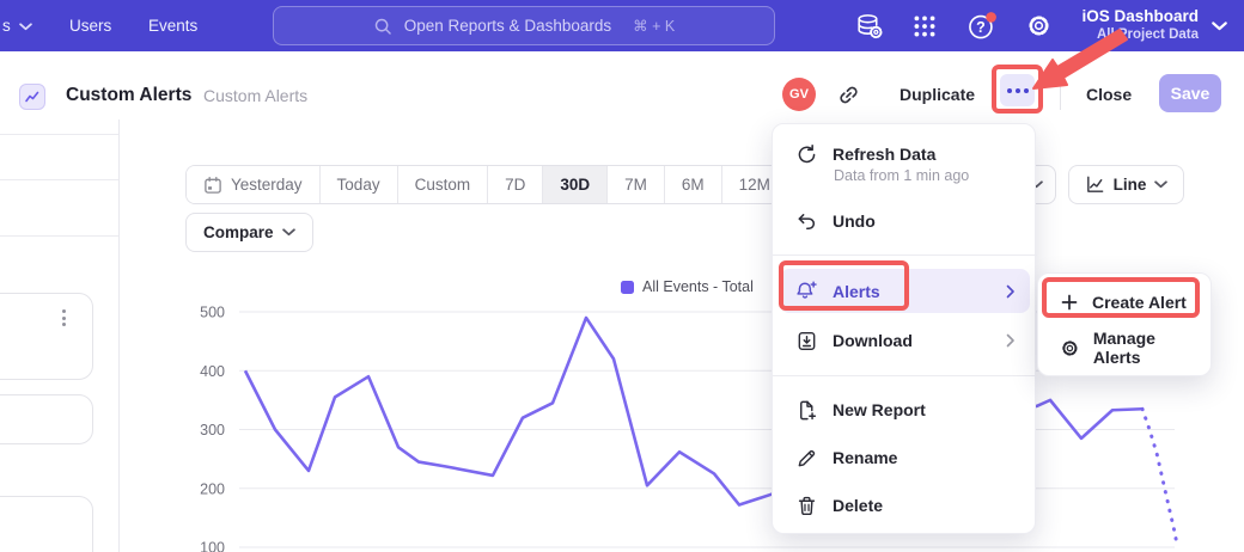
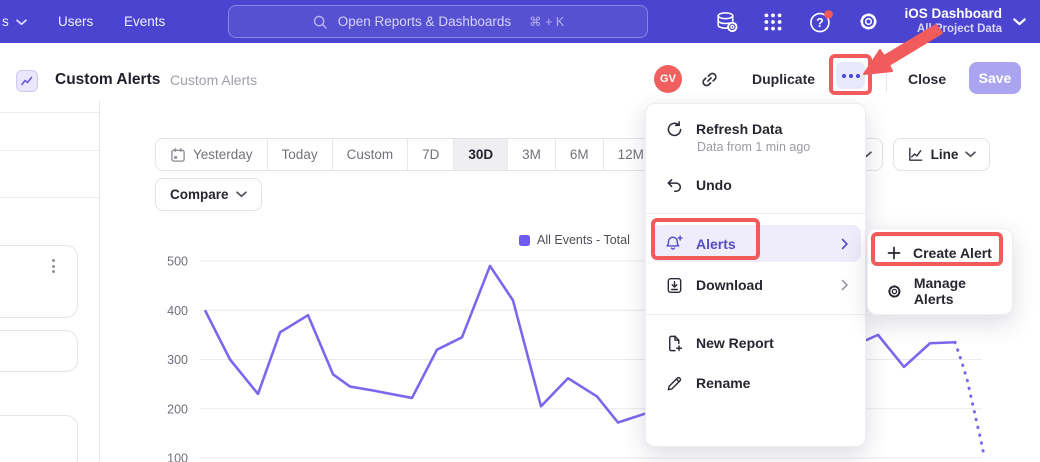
  s
  Users
  Events
  Open Reports & Dashboards
  ⌘ + K
  ?
  iOS Dashboard
  Alroject Data
  Custom Alerts
  Custom Alerts
  GV
  Duplicate
  Close
  Save
  500
  400
  300
  200
  100
  All Events - Total
  Yesterday
  Today
  Custom
  7D
  30D
- 7M
+ 3M
  6M
  12M
  Compare
  Line
  Refresh Data
  Data from 1 min ago
  Undo
  Alerts
  Download
  New Report
  Rename
- Delete
  Create Alert
  Manage Alerts
